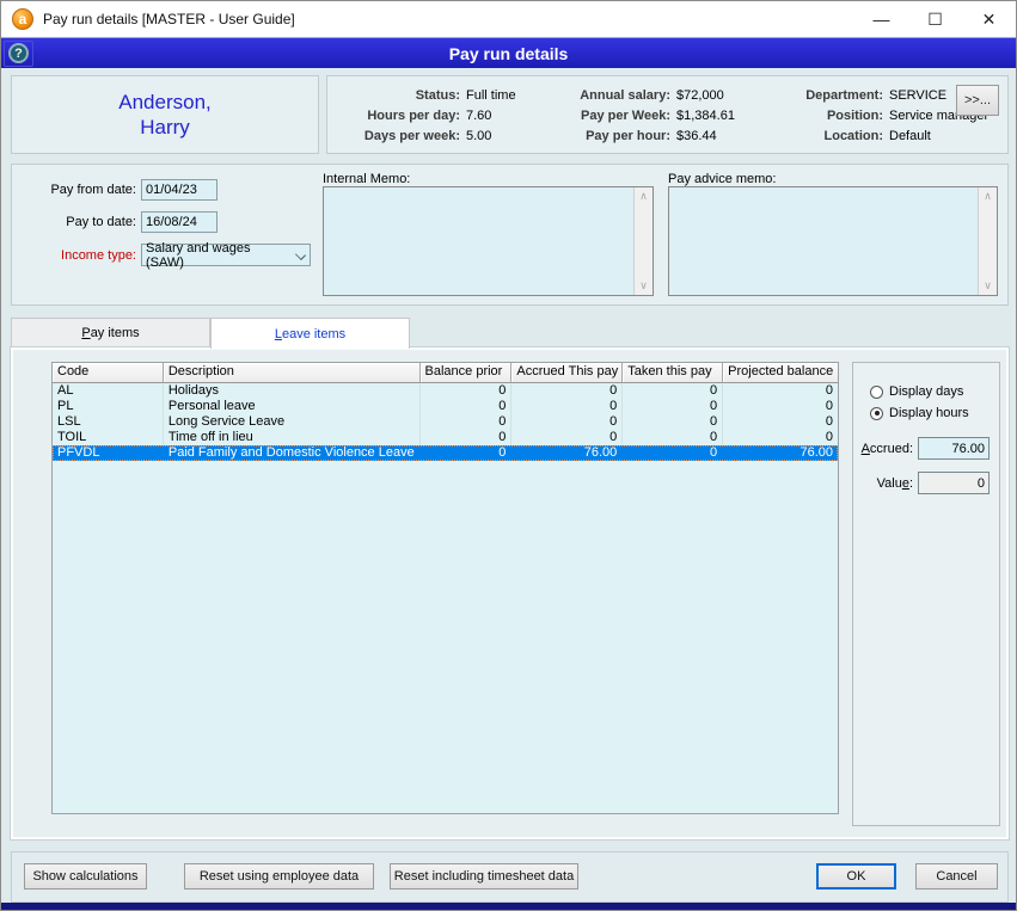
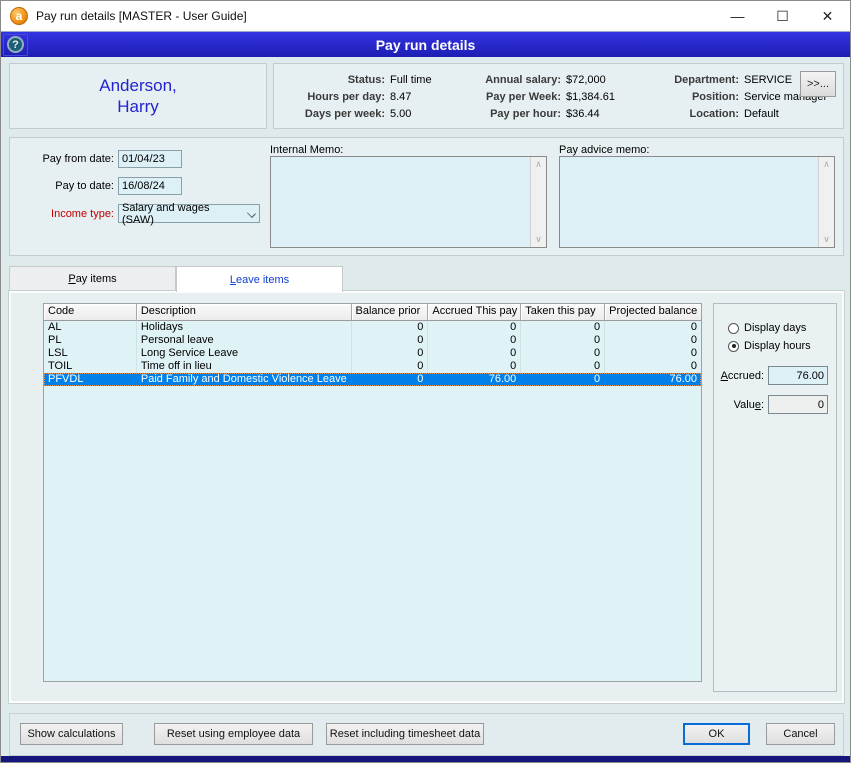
  a
  Pay run details [MASTER - User Guide]
  —
  ☐
  ✕
  Pay run details
  ?
  Anderson,
  Harry
  Status:
  Full time
  Hours per day:
- 7.60
+ 8.47
  Days per week:
  5.00
  Annual salary:
  $72,000
  Pay per Week:
  $1,384.61
  Pay per hour:
  $36.44
  Department:
  SERVICE
  Position:
  Location:
  Default
  >>...
  Pay from date:
  01/04/23
  Pay to date:
  16/08/24
  Income type:
  Salary and wages (SAW)
  Internal Memo:
  ∧
  ∨
  Pay advice memo:
  ∧
  ∨
  Pay items
  Leave items
  Code
  Description
  Balance prior
  Accrued This pay
  Taken this pay
  Projected balance
  AL
  Holidays
  0
  0
  0
  0
  PL
  Personal leave
  0
  0
  0
  0
  LSL
  Long Service Leave
  0
  0
  0
  0
  TOIL
  Time off in lieu
  0
  0
  0
  0
  PFVDL
  Paid Family and Domestic Violence Leave
  0
  76.00
  0
  76.00
  Display days
  Display hours
  Accrued:
  76.00
  Value:
  0
  Show calculations
  Reset using employee data
  Reset including timesheet data
  OK
  Cancel
